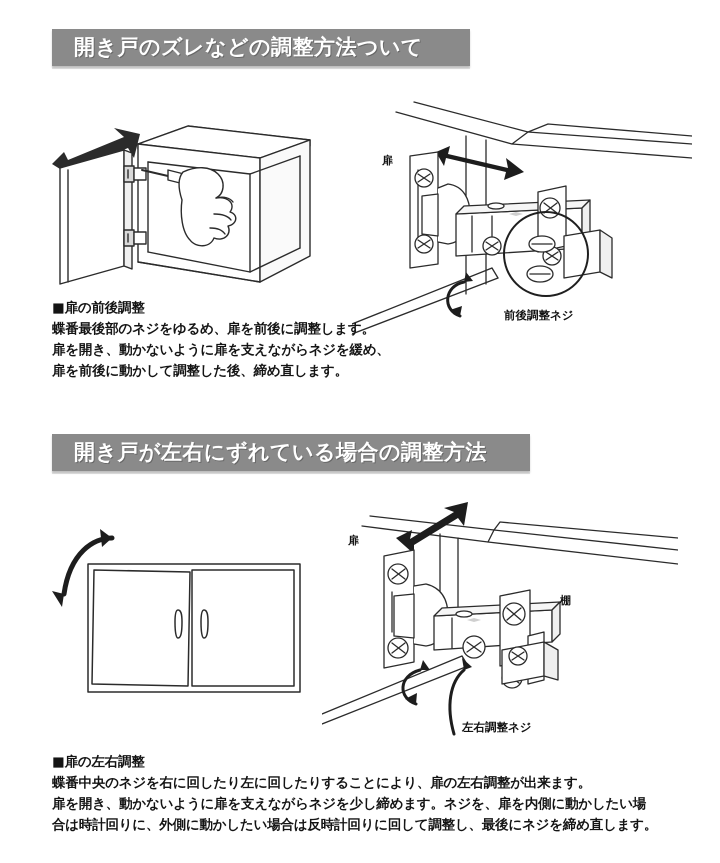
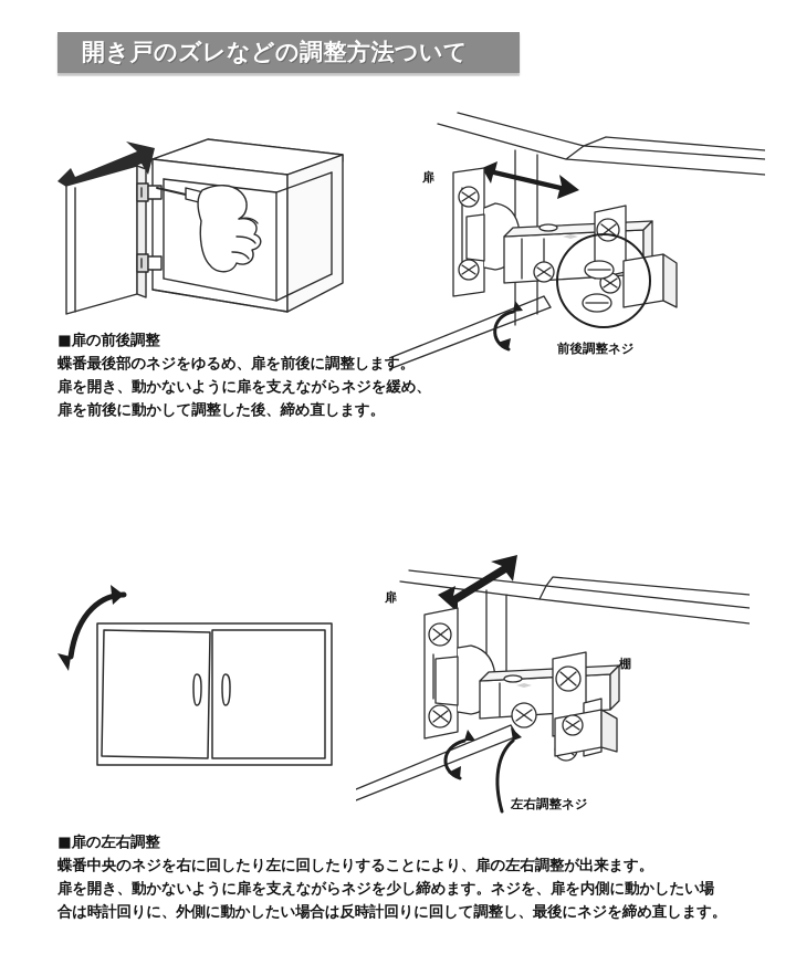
  開き戸のズレなどの調整方法ついて
  扉
  前後調整ネジ
  ■扉の前後調整
  蝶番最後部のネジをゆるめ、扉を前後に調整します。
  扉を開き、動かないように扉を支えながらネジを緩め、
  扉を前後に動かして調整した後、締め直します。
- 開き戸が左右にずれている場合の調整方法
  扉
  棚
  左右調整ネジ
  ■扉の左右調整
  蝶番中央のネジを右に回したり左に回したりすることにより、扉の左右調整が出来ます。
  扉を開き、動かないように扉を支えながらネジを少し締めます。ネジを、扉を内側に動かしたい場
  合は時計回りに、外側に動かしたい場合は反時計回りに回して調整し、最後にネジを締め直します。
